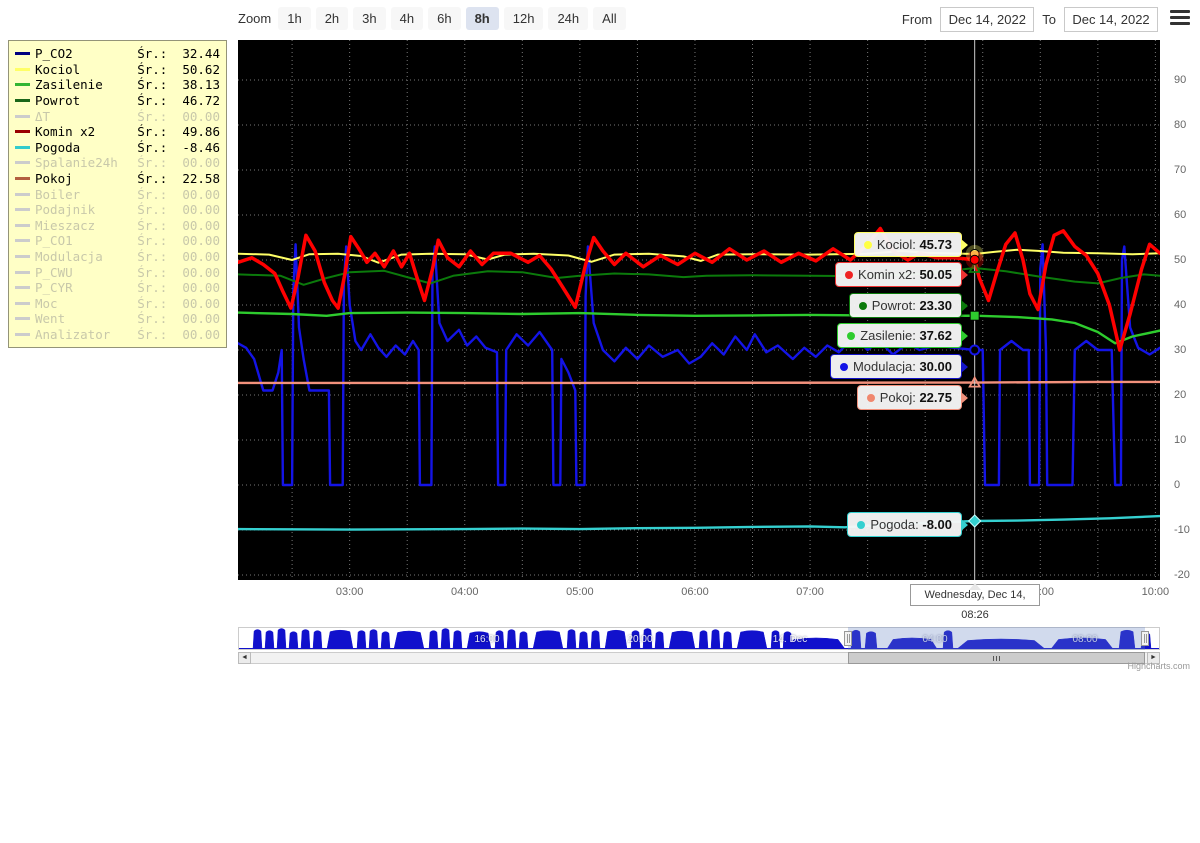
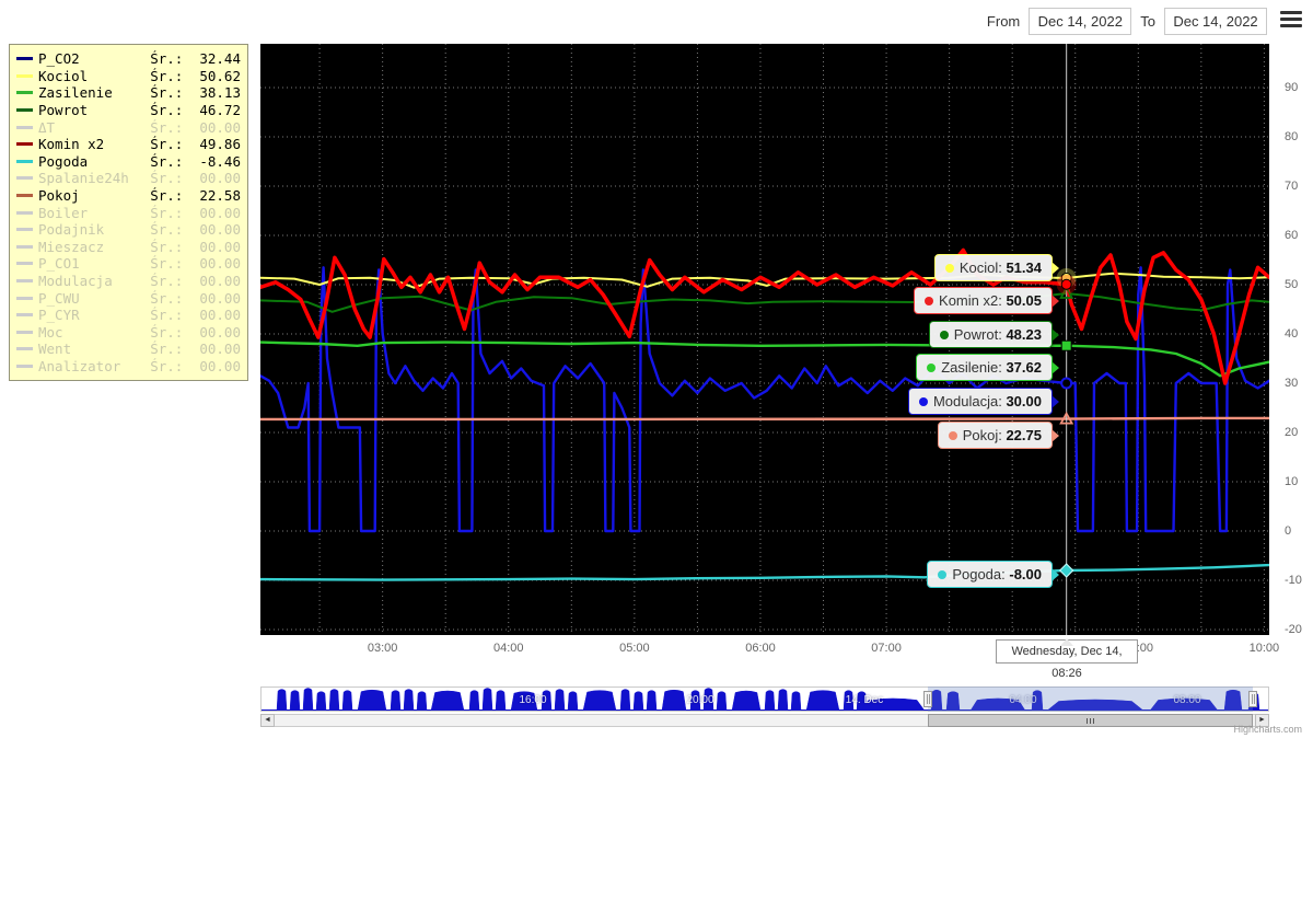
- Zoom
- 1h
- 2h
- 3h
- 4h
- 6h
- 8h
- 12h
- 24h
- All
  From
  Dec 14, 2022
  To
  Dec 14, 2022
  P_CO2
  Śr.: 32.44
  Kociol
  Śr.: 50.62
  Zasilenie
  Śr.: 38.13
  Powrot
  Śr.: 46.72
  ΔT
  Śr.: 00.00
  Komin x2
  Śr.: 49.86
  Pogoda
  Śr.: -8.46
  Spalanie24h
  Śr.: 00.00
  Pokoj
  Śr.: 22.58
  Boiler
  Śr.: 00.00
  Podajnik
  Śr.: 00.00
  Mieszacz
  Śr.: 00.00
  P_CO1
  Śr.: 00.00
  Modulacja
  Śr.: 00.00
  P_CWU
  Śr.: 00.00
  P_CYR
  Śr.: 00.00
  Moc
  Śr.: 00.00
  Went
  Śr.: 00.00
  Analizator
  Śr.: 00.00
  03:00
  04:00
  05:00
  06:00
  07:00
  10:00
  90
  80
  70
  60
  50
  40
  30
  20
  10
  0
  -10
  -20
- Kociol: 45.73
+ Kociol: 51.34
  Komin x2: 50.05
- Powrot: 23.30
+ Powrot: 48.23
  Zasilenie: 37.62
  Modulacja: 30.00
  Pokoj: 22.75
  Pogoda: -8.00
  Wednesday, Dec 14, 08:26
  16:00
  20:00
  14. Dec
  04:00
  08:00
  Highcharts.com
